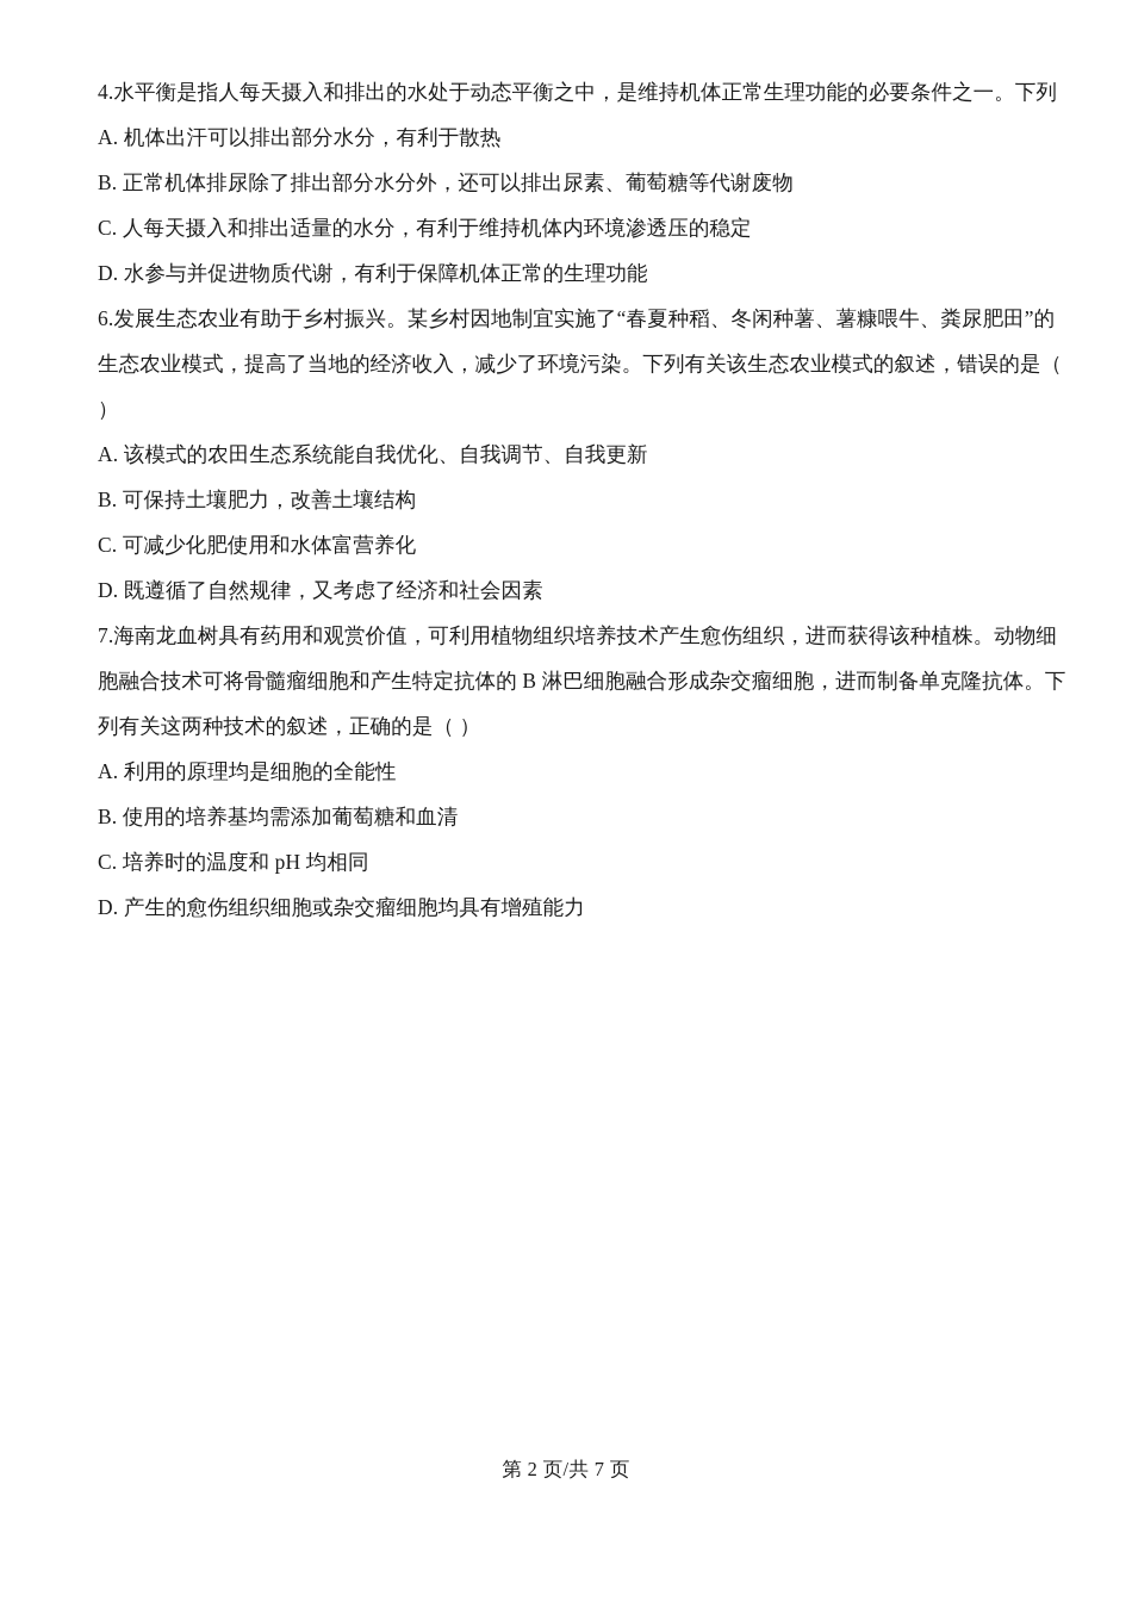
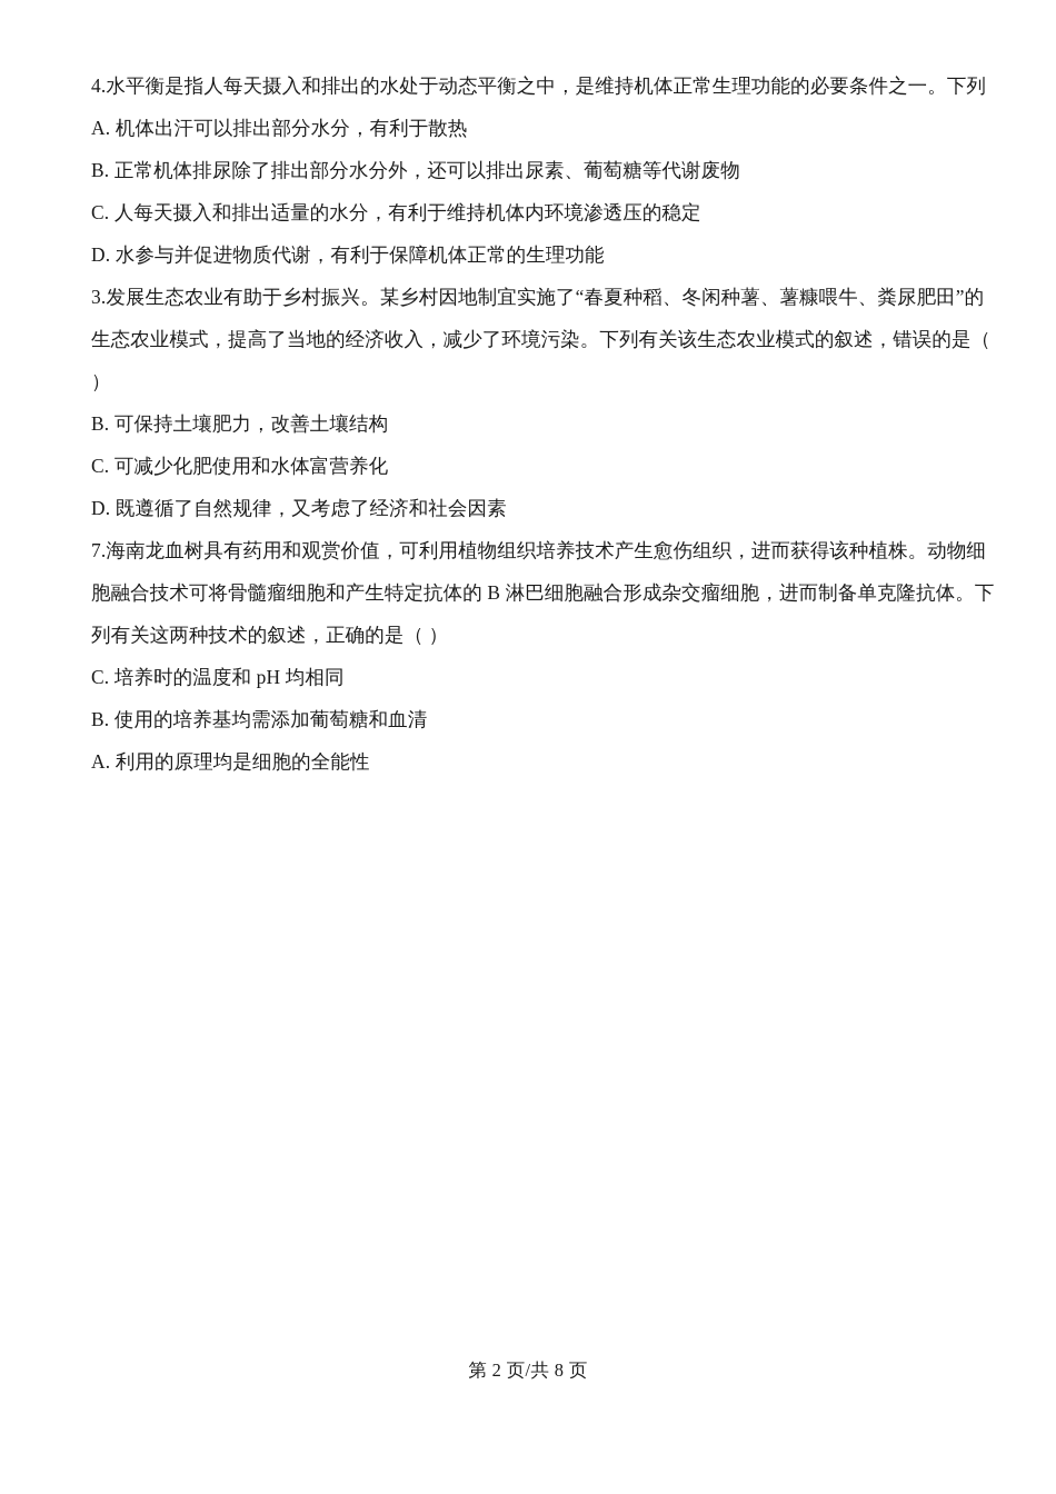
  4.水平衡是指人每天摄入和排出的水处于动态平衡之中，是维持机体正常生理功能的必要条件之一。下列
  A. 机体出汗可以排出部分水分，有利于散热
  B. 正常机体排尿除了排出部分水分外，还可以排出尿素、葡萄糖等代谢废物
  C. 人每天摄入和排出适量的水分，有利于维持机体内环境渗透压的稳定
  D. 水参与并促进物质代谢，有利于保障机体正常的生理功能
- 6.发展生态农业有助于乡村振兴。某乡村因地制宜实施了“春夏种稻、冬闲种薯、薯糠喂牛、粪尿肥田”的
+ 3.发展生态农业有助于乡村振兴。某乡村因地制宜实施了“春夏种稻、冬闲种薯、薯糠喂牛、粪尿肥田”的
  生态农业模式，提高了当地的经济收入，减少了环境污染。下列有关该生态农业模式的叙述，错误的是（
  ）
- A. 该模式的农田生态系统能自我优化、自我调节、自我更新
  B. 可保持土壤肥力，改善土壤结构
  C. 可减少化肥使用和水体富营养化
  D. 既遵循了自然规律，又考虑了经济和社会因素
  7.海南龙血树具有药用和观赏价值，可利用植物组织培养技术产生愈伤组织，进而获得该种植株。动物细
  胞融合技术可将骨髓瘤细胞和产生特定抗体的 B 淋巴细胞融合形成杂交瘤细胞，进而制备单克隆抗体。下
  列有关这两种技术的叙述，正确的是（ ）
- A. 利用的原理均是细胞的全能性
+ C. 培养时的温度和 pH 均相同
  B. 使用的培养基均需添加葡萄糖和血清
- C. 培养时的温度和 pH 均相同
+ A. 利用的原理均是细胞的全能性
- D. 产生的愈伤组织细胞或杂交瘤细胞均具有增殖能力
- 第 2 页/共 7 页
+ 第 2 页/共 8 页
